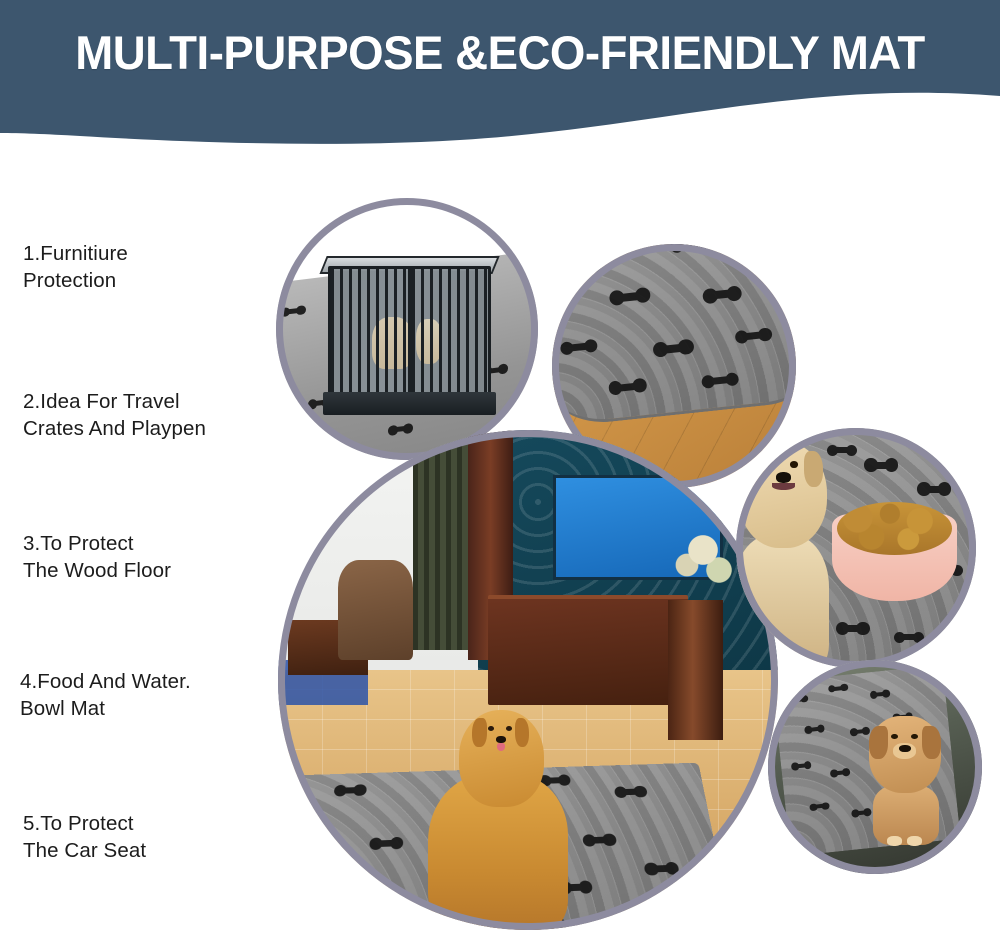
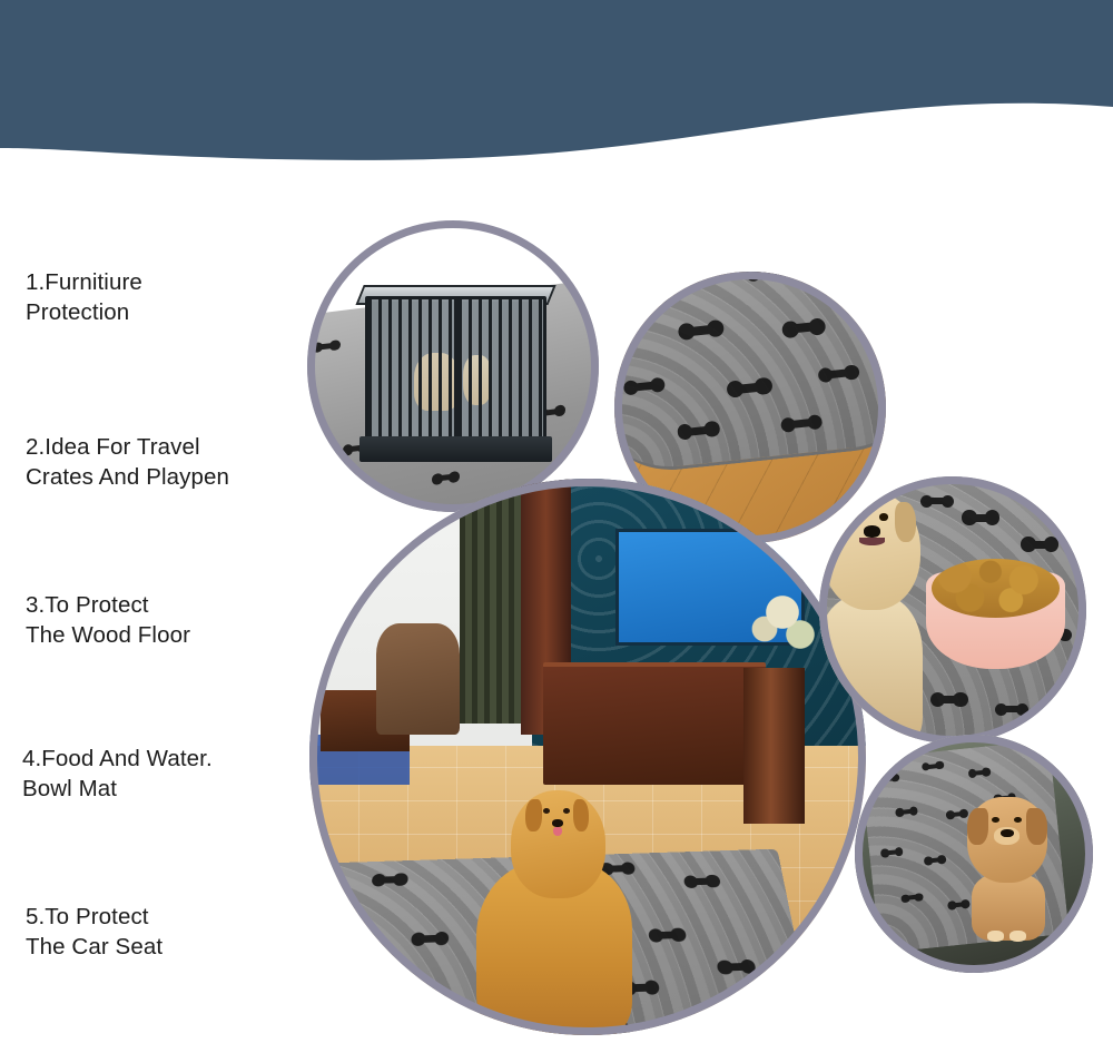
- MULTI-PURPOSE &ECO-FRIENDLY MAT
  1.Furnitiure
  Protection
  2.Idea For Travel
  Crates And Playpen
  3.To Protect
  The Wood Floor
  4.Food And Water.
  Bowl Mat
  5.To Protect
  The Car Seat
